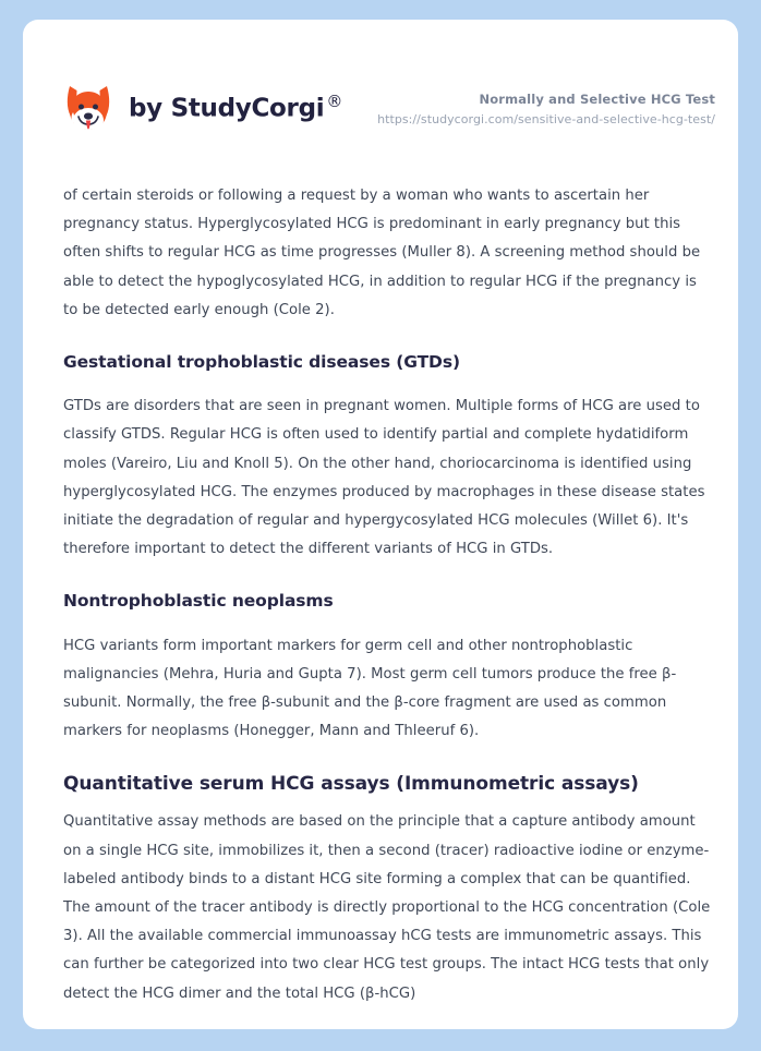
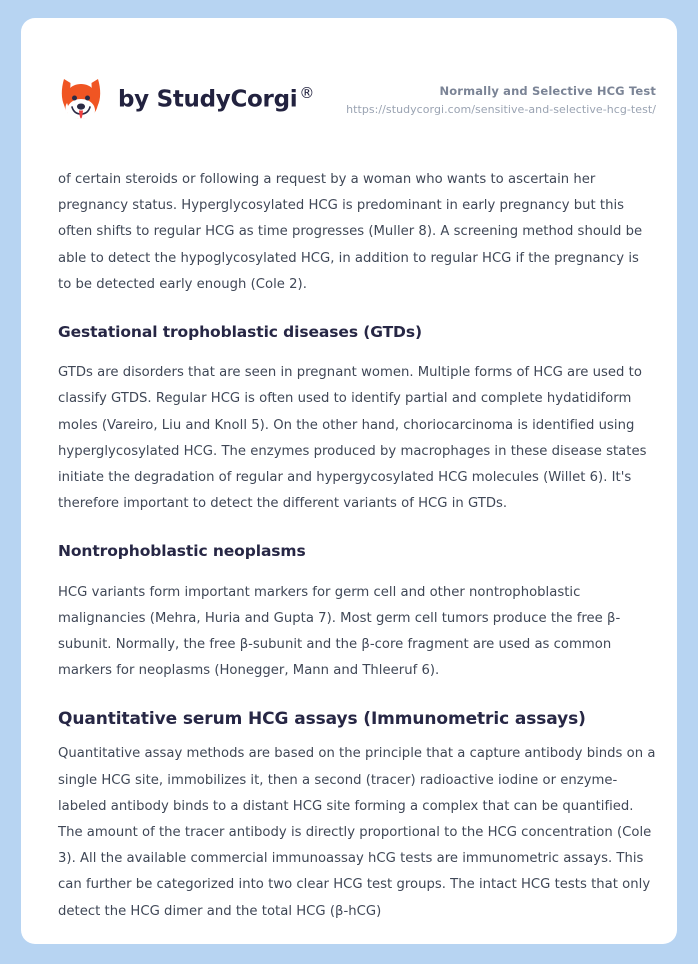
  by StudyCorgi®
  Normally and Selective HCG Test
  https://studycorgi.com/sensitive-and-selective-hcg-test/
  of certain steroids or following a request by a woman who wants to ascertain her pregnancy status. Hyperglycosylated HCG is predominant in early pregnancy but this often shifts to regular HCG as time progresses (Muller 8). A screening method should be able to detect the hypoglycosylated HCG, in addition to regular HCG if the pregnancy is to be detected early enough (Cole 2).
  Gestational trophoblastic diseases (GTDs)
  GTDs are disorders that are seen in pregnant women. Multiple forms of HCG are used to classify GTDS. Regular HCG is often used to identify partial and complete hydatidiform moles (Vareiro, Liu and Knoll 5). On the other hand, choriocarcinoma is identified using hyperglycosylated HCG. The enzymes produced by macrophages in these disease states initiate the degradation of regular and hypergycosylated HCG molecules (Willet 6). It's therefore important to detect the different variants of HCG in GTDs.
  Nontrophoblastic neoplasms
  HCG variants form important markers for germ cell and other nontrophoblastic malignancies (Mehra, Huria and Gupta 7). Most germ cell tumors produce the free β-subunit. Normally, the free β-subunit and the β-core fragment are used as common markers for neoplasms (Honegger, Mann and Thleeruf 6).
  Quantitative serum HCG assays (Immunometric assays)
- Quantitative assay methods are based on the principle that a capture antibody amount on a single HCG site, immobilizes it, then a second (tracer) radioactive iodine or enzyme-labeled antibody binds to a distant HCG site forming a complex that can be quantified. The amount of the tracer antibody is directly proportional to the HCG concentration (Cole 3). All the available commercial immunoassay hCG tests are immunometric assays. This can further be categorized into two clear HCG test groups. The intact HCG tests that only detect the HCG dimer and the total HCG (β-hCG)
+ Quantitative assay methods are based on the principle that a capture antibody binds on a single HCG site, immobilizes it, then a second (tracer) radioactive iodine or enzyme-labeled antibody binds to a distant HCG site forming a complex that can be quantified. The amount of the tracer antibody is directly proportional to the HCG concentration (Cole 3). All the available commercial immunoassay hCG tests are immunometric assays. This can further be categorized into two clear HCG test groups. The intact HCG tests that only detect the HCG dimer and the total HCG (β-hCG)
